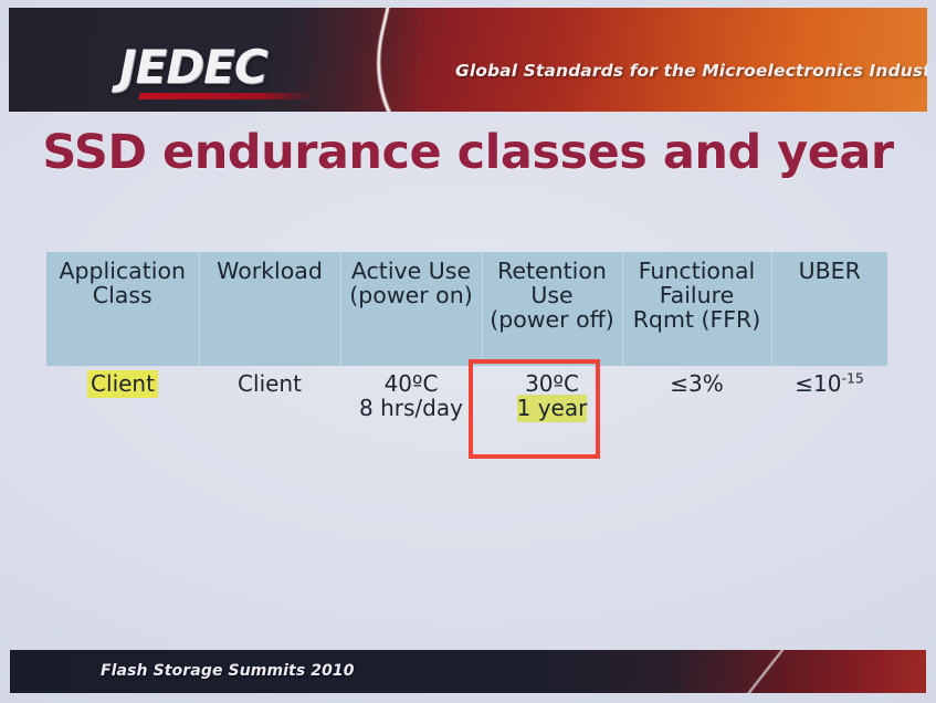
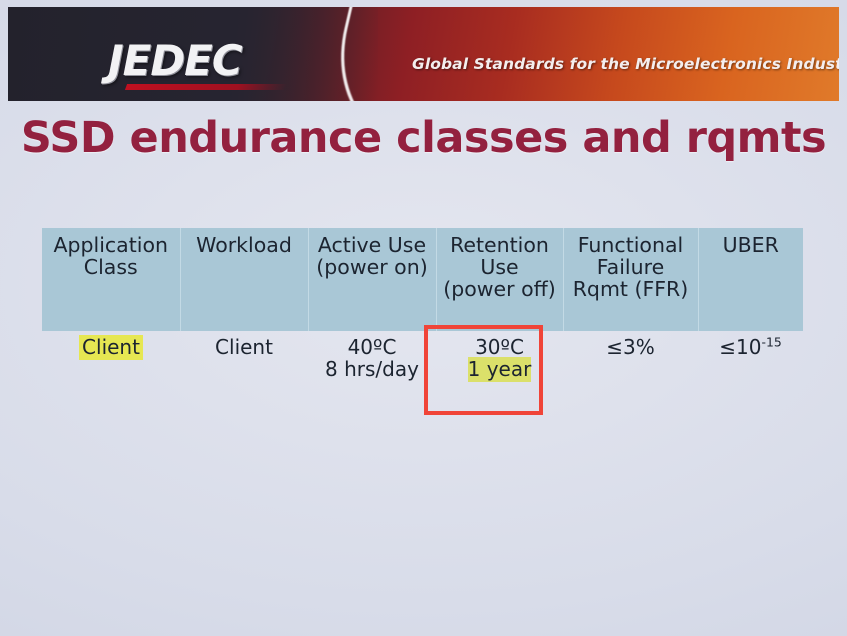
  JEDEC
  Global Standards for the Microelectronics Indust
- SSD endurance classes and year
+ SSD endurance classes and rqmts
  Application Class	Workload	Active Use (power on)	Retention Use (power off)	Functional Failure Rqmt (FFR)	UBER
  Client	Client	40ºC 8 hrs/day	30ºC 1 year	≤3%	≤10-15
- Flash Storage Summits 2010
